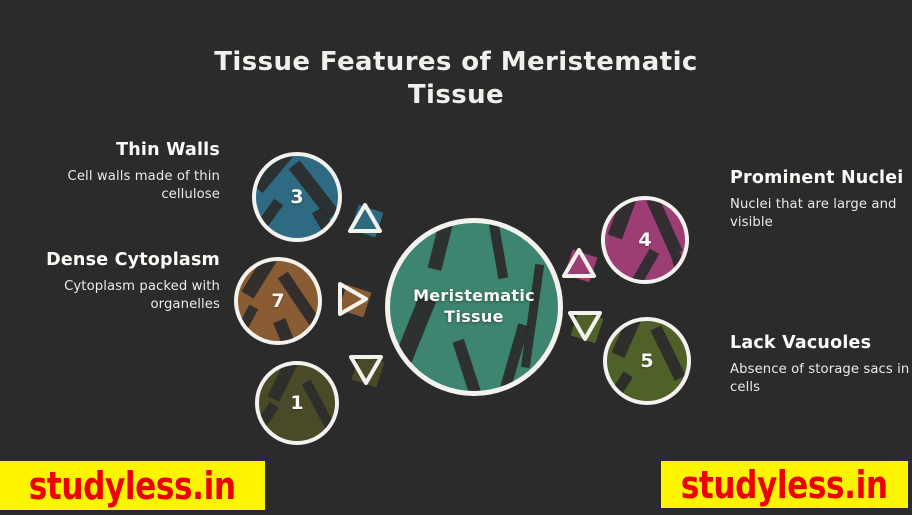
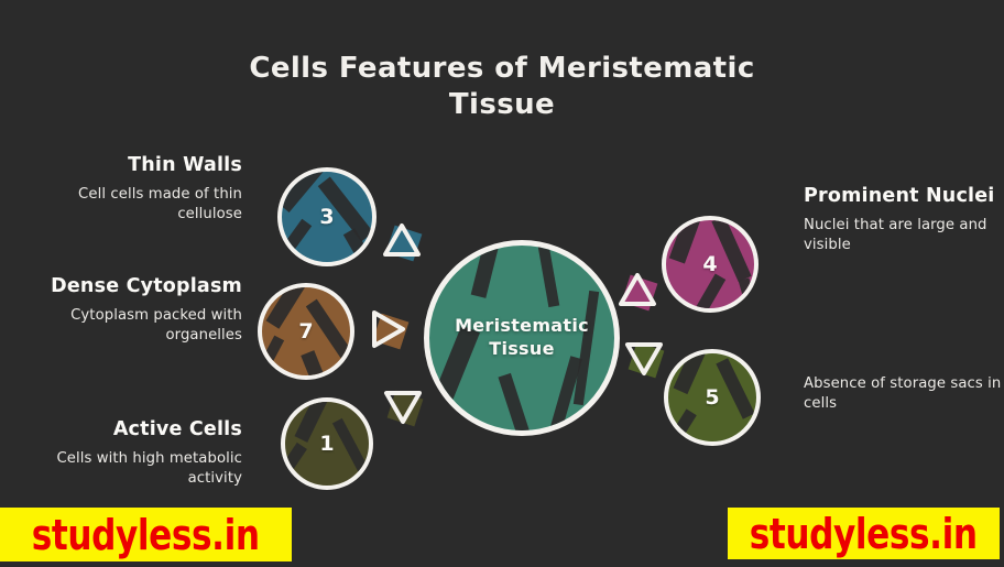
- Tissue Features of Meristematic Tissue
+ Cells Features of Meristematic Tissue
  Thin Walls
- Cell walls made of thin cellulose
+ Cell cells made of thin cellulose
  Dense Cytoplasm
  Cytoplasm packed with organelles
+ Active Cells
+ Cells with high metabolic activity
  Prominent Nuclei
  Nuclei that are large and visible
- Lack Vacuoles
  Absence of storage sacs in cells
  Meristematic
  Tissue
  3
  7
  1
  4
  5
  studyless.in
  studyless.in
